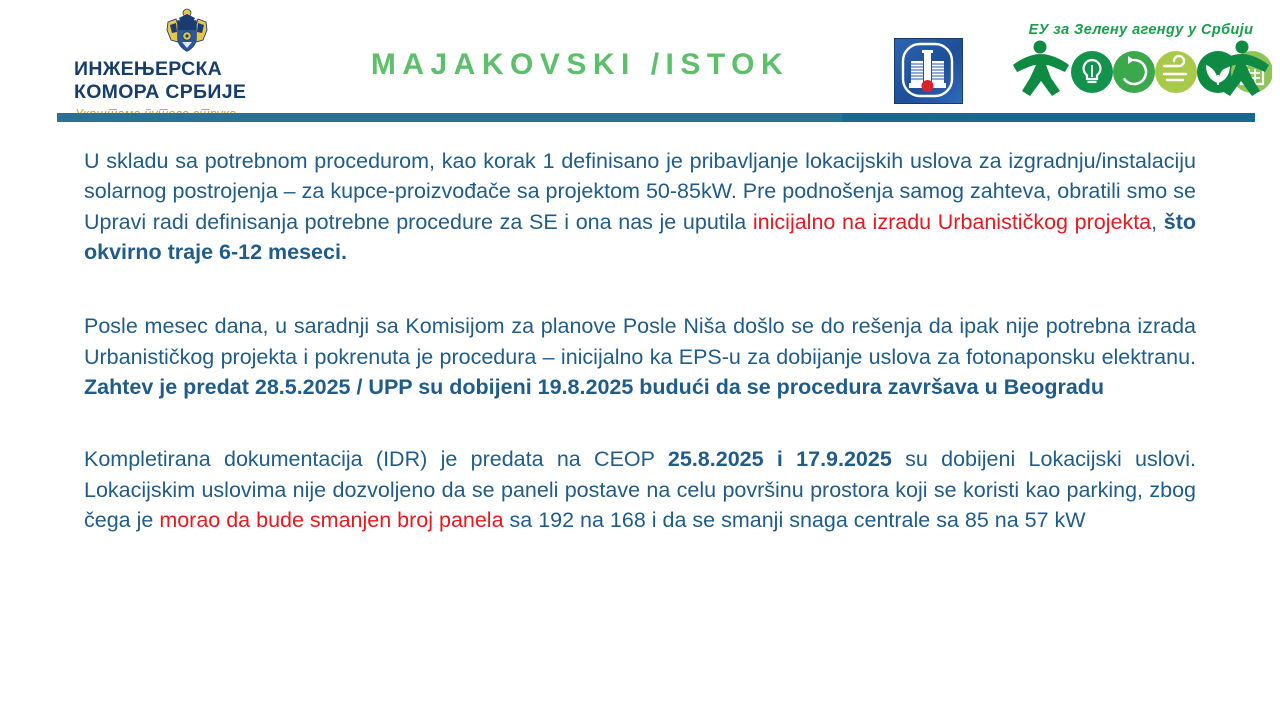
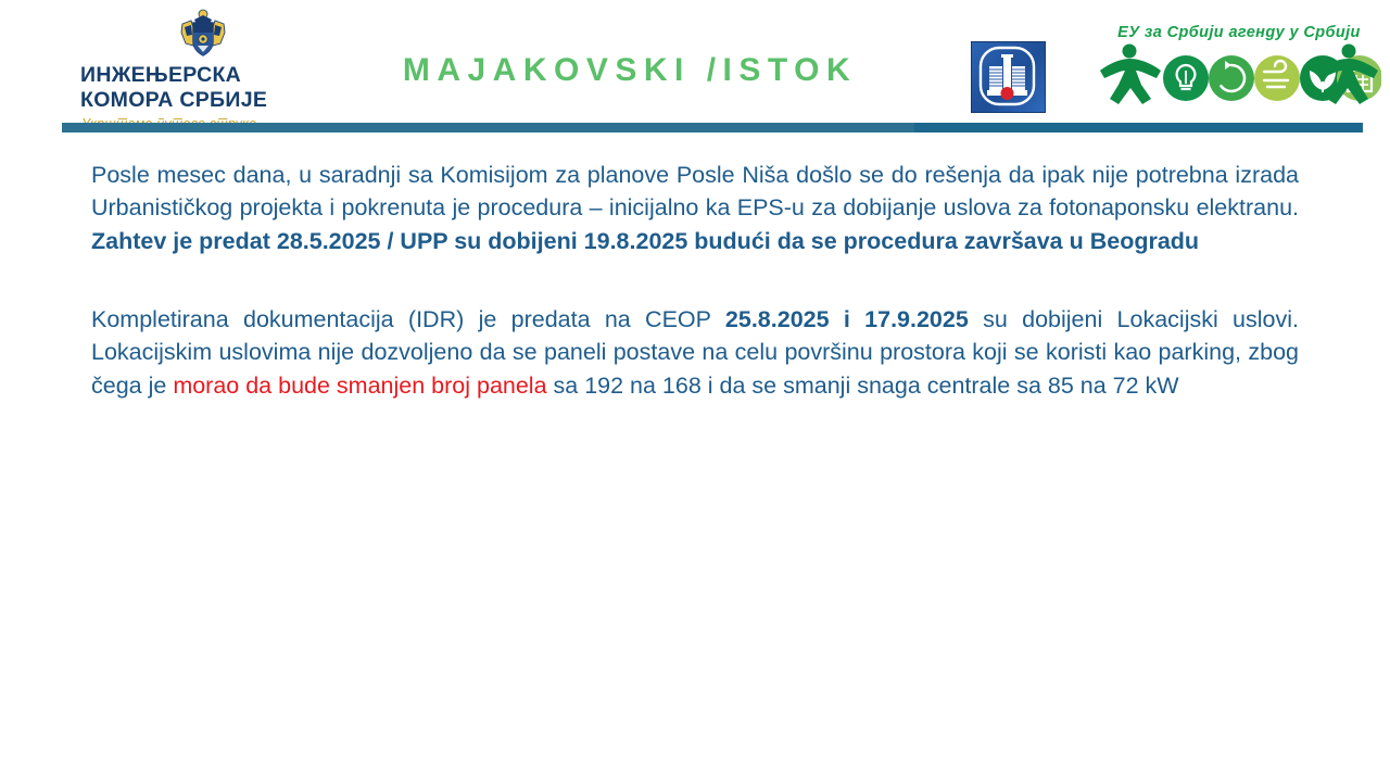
  ИНЖЕЊЕРСКА
  КОМОРА СРБИЈЕ
  MAJAKOVSKI /ISTOK
- ЕУ за Зелену агенду у Србији
+ ЕУ за Србији агенду у Србији
- U skladu sa potrebnom procedurom, kao korak 1 definisano je pribavljanje lokacijskih uslova za izgradnju/instalaciju solarnog postrojenja – za kupce-proizvođače sa projektom 50-85kW. Pre podnošenja samog zahteva, obratili smo se Upravi radi definisanja potrebne procedure za SE i ona nas je uputila inicijalno na izradu Urbanističkog projekta, što okvirno traje 6-12 meseci.
  Posle mesec dana, u saradnji sa Komisijom za planove Posle Niša došlo se do rešenja da ipak nije potrebna izrada Urbanističkog projekta i pokrenuta je procedura – inicijalno ka EPS-u za dobijanje uslova za fotonaponsku elektranu. Zahtev je predat 28.5.2025 / UPP su dobijeni 19.8.2025 budući da se procedura završava u Beogradu
- Kompletirana dokumentacija (IDR) je predata na CEOP 25.8.2025 i 17.9.2025 su dobijeni Lokacijski uslovi. Lokacijskim uslovima nije dozvoljeno da se paneli postave na celu površinu prostora koji se koristi kao parking, zbog čega je morao da bude smanjen broj panela sa 192 na 168 i da se smanji snaga centrale sa 85 na 57 kW
+ Kompletirana dokumentacija (IDR) je predata na CEOP 25.8.2025 i 17.9.2025 su dobijeni Lokacijski uslovi. Lokacijskim uslovima nije dozvoljeno da se paneli postave na celu površinu prostora koji se koristi kao parking, zbog čega je morao da bude smanjen broj panela sa 192 na 168 i da se smanji snaga centrale sa 85 na 72 kW
